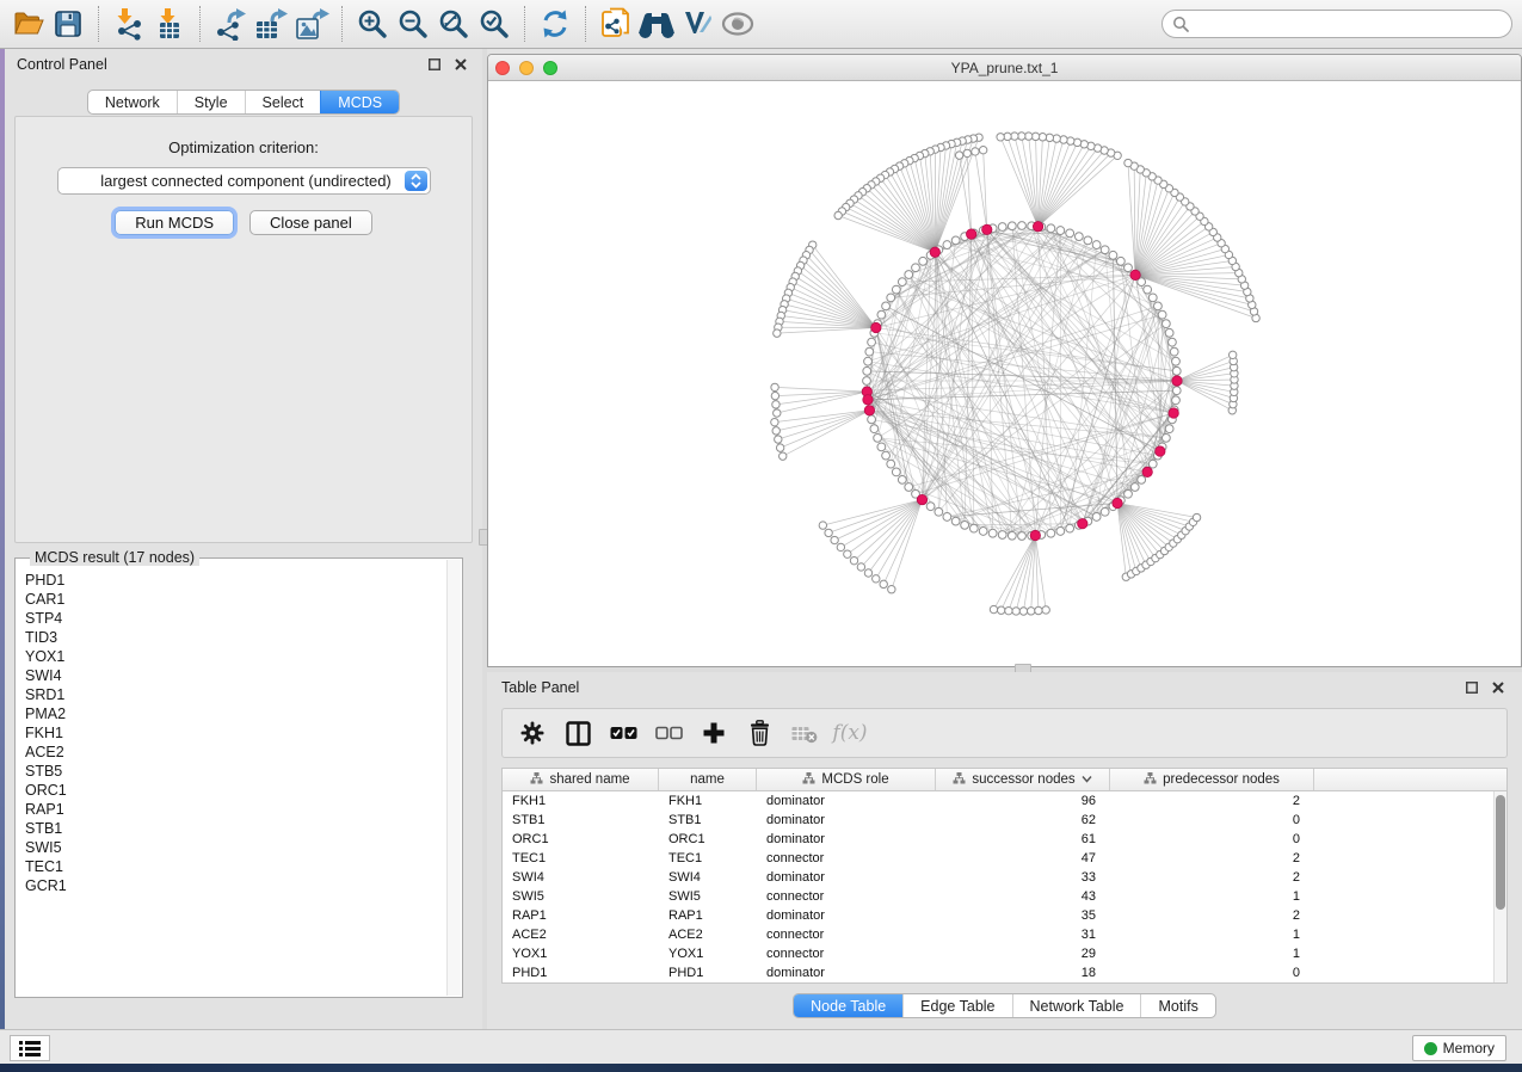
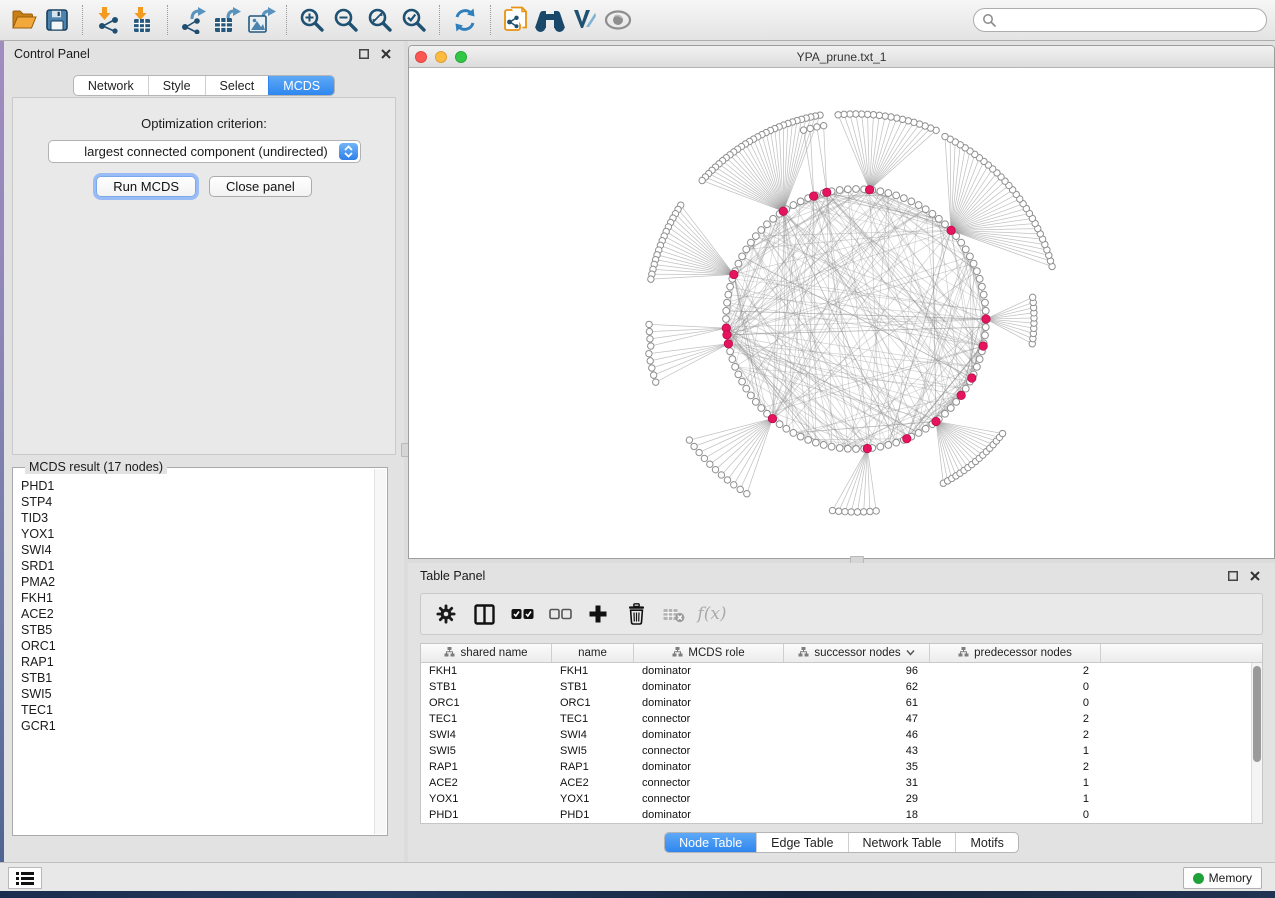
  Control Panel
  Network
  Style
  Select
  MCDS
  Optimization criterion:
  largest connected component (undirected)
  Run MCDS
  Close panel
  MCDS result (17 nodes)
  PHD1
- CAR1
  STP4
  TID3
  YOX1
  SWI4
  SRD1
  PMA2
  FKH1
  ACE2
  STB5
  ORC1
  RAP1
  STB1
  SWI5
  TEC1
  GCR1
  YPA_prune.txt_1
  Table Panel
  f(x)
  shared name
  name
  MCDS role
  successor nodes
  predecessor nodes
  FKH1
  FKH1
  dominator
  96
  2
  STB1
  STB1
  dominator
  62
  0
  ORC1
  ORC1
  dominator
  61
  0
  TEC1
  TEC1
  connector
  47
  2
  SWI4
  SWI4
  dominator
- 33
+ 46
  2
  SWI5
  SWI5
  connector
  43
  1
  RAP1
  RAP1
  dominator
  35
  2
  ACE2
  ACE2
  connector
  31
  1
  YOX1
  YOX1
  connector
  29
  1
  PHD1
  PHD1
  dominator
  18
  0
  Node Table
  Edge Table
  Network Table
  Motifs
  Memory
